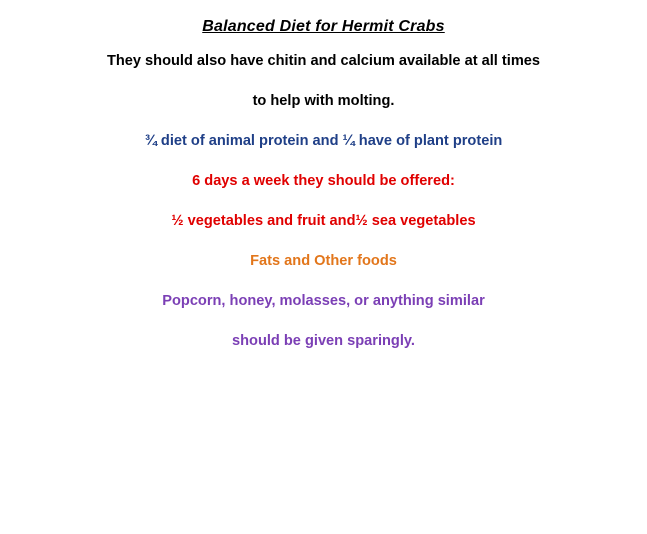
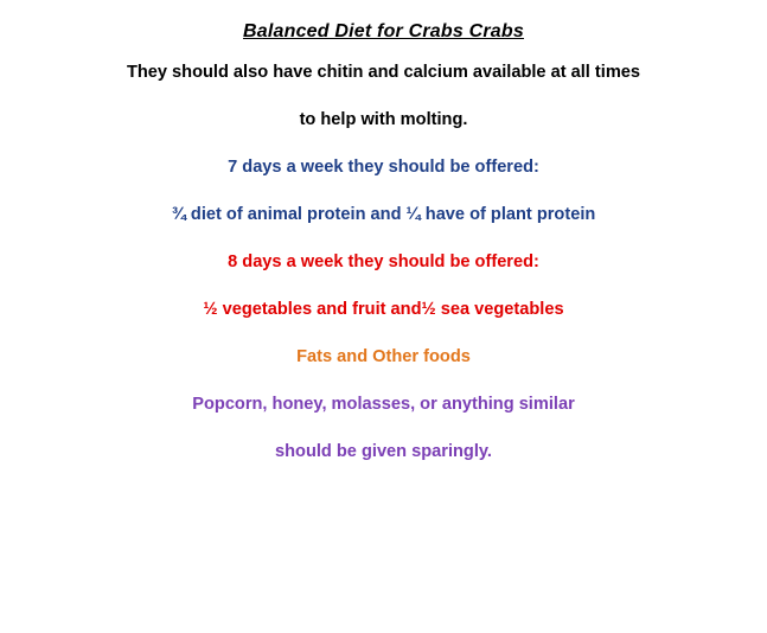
- Balanced Diet for Hermit Crabs
+ Balanced Diet for Crabs Crabs
  They should also have chitin and calcium available at all times
  to help with molting.
+ 7 days a week they should be offered:
  ¾ diet of animal protein and ¼ have of plant protein
- 6 days a week they should be offered:
+ 8 days a week they should be offered:
  ½ vegetables and fruit and½ sea vegetables
  Fats and Other foods
  Popcorn, honey, molasses, or anything similar
  should be given sparingly.
